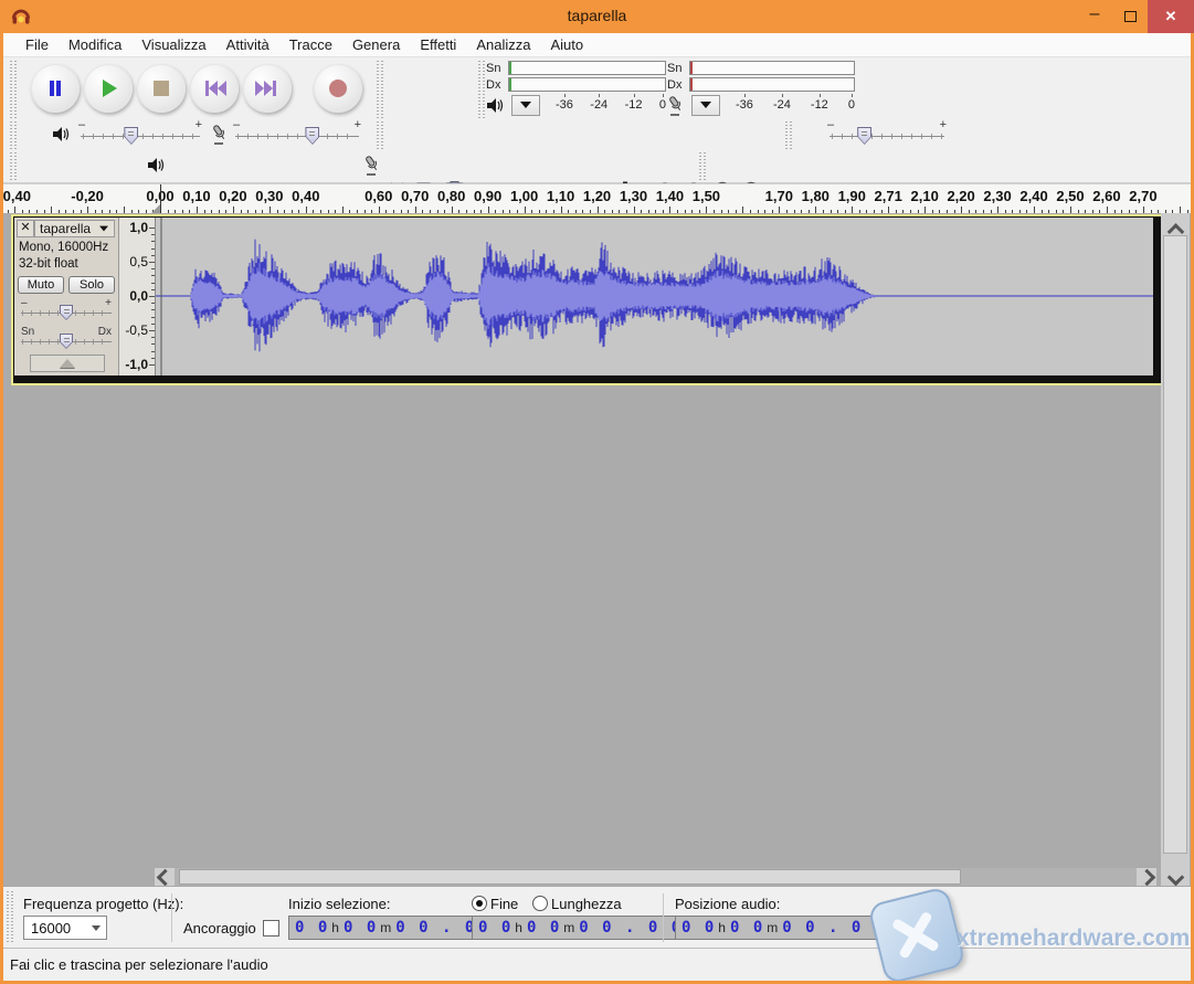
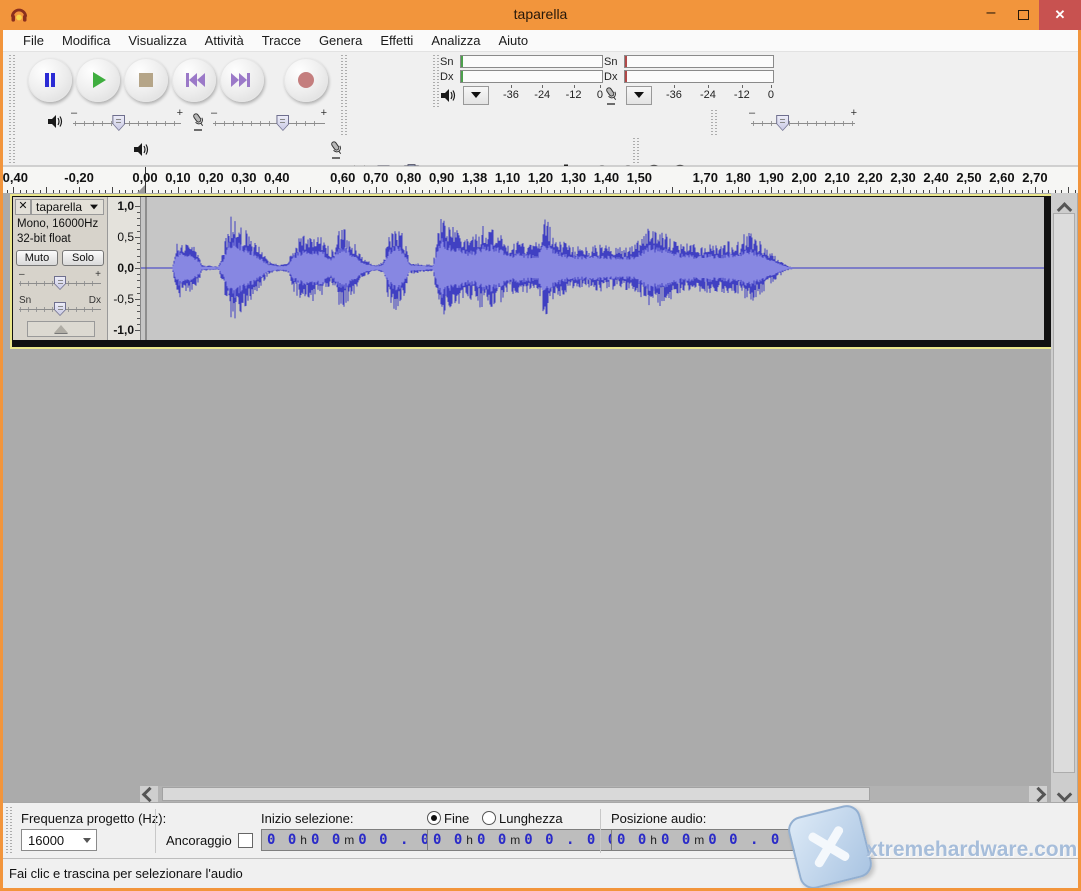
  taparella
  –
  ✕
  File
  Modifica
  Visualizza
  Attività
  Tracce
  Genera
  Effetti
  Analizza
  Aiuto
  Sn
  Dx
  -36
  -24
  -12
  0
  Sn
  Dx
  -36
  -24
  -12
  0
  –
  +
  –
  +
  –
  +
  0,40
  -0,20
  0,00
  0,10
  0,20
  0,30
  0,40
  0,60
  0,70
  0,80
  0,90
- 1,00
+ 1,38
  1,10
  1,20
  1,30
  1,40
  1,50
  1,70
  1,80
  1,90
- 2,71
+ 2,00
  2,10
  2,20
  2,30
  2,40
  2,50
  2,60
  2,70
  ✕
  taparella
  Mono, 16000Hz
  32-bit float
  Muto
  Solo
  –
  +
  Sn
  Dx
  1,0
  0,5
  0,0
  -0,5
  -1,0
  Frequenza progetto (H):
  16000
  Ancoraggio
  Inizio selezione:
  0 0
  h
  0 0
  m
  Fine
  Lunghezza
  0 0
  h
  0 0
  m
  Posizione audio:
  0 0
  h
  0 0
  m
  Fai clic e trascina per selezionare l'audio
  xtremehardware.com
